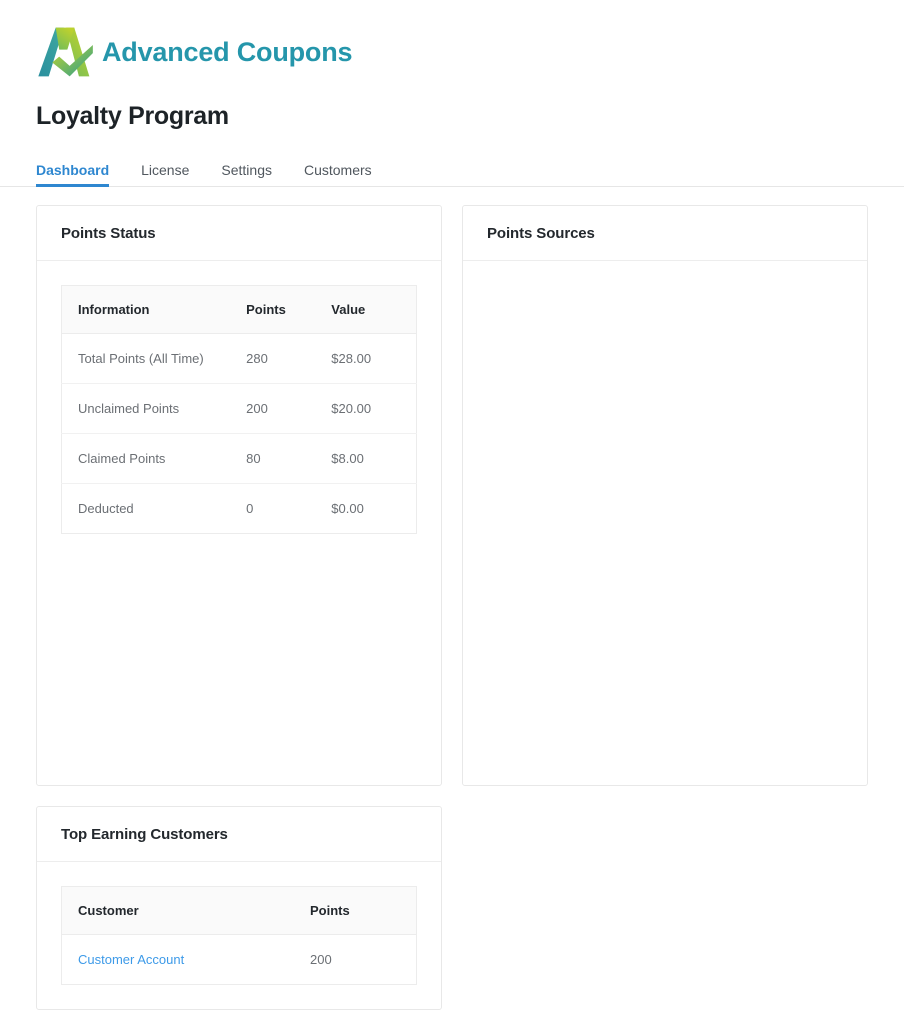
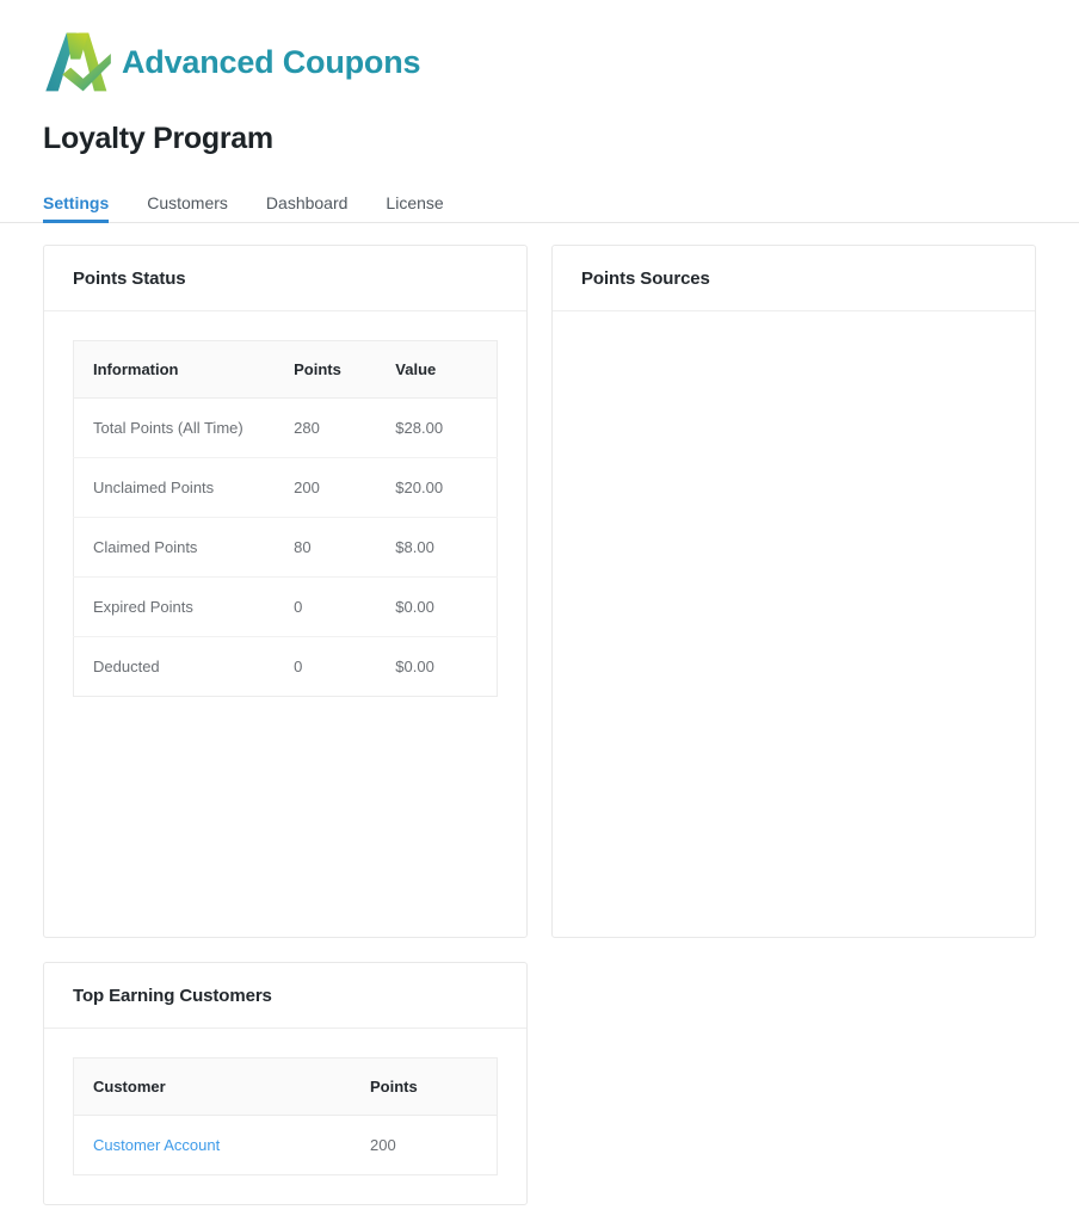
  Advanced Coupons
  Loyalty Program
- Dashboard
+ Settings
- License
+ Customers
- Settings
+ Dashboard
- Customers
+ License
  Points Status
  Information	Points	Value
  Total Points (All Time)	280	$28.00
  Unclaimed Points	200	$20.00
  Claimed Points	80	$8.00
+ Expired Points	0	$0.00
  Deducted	0	$0.00
  Points Sources
  Top Earning Customers
  Customer	Points
  Customer Account	200
